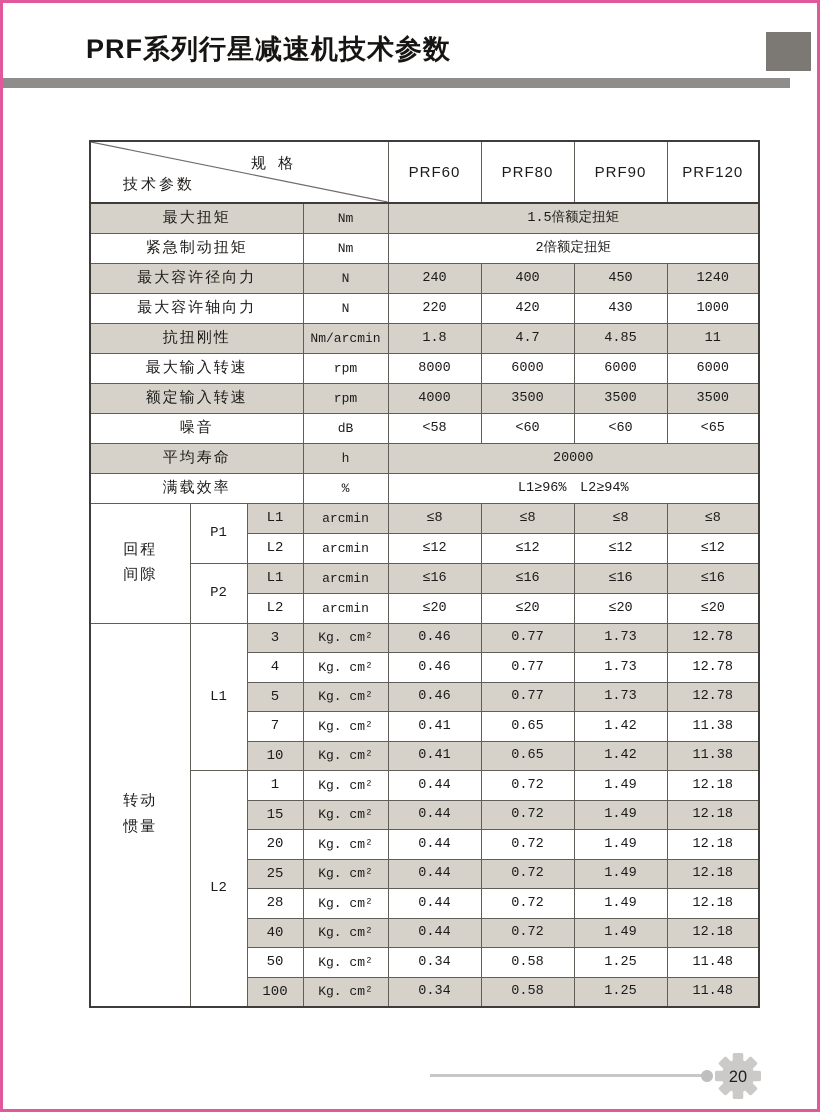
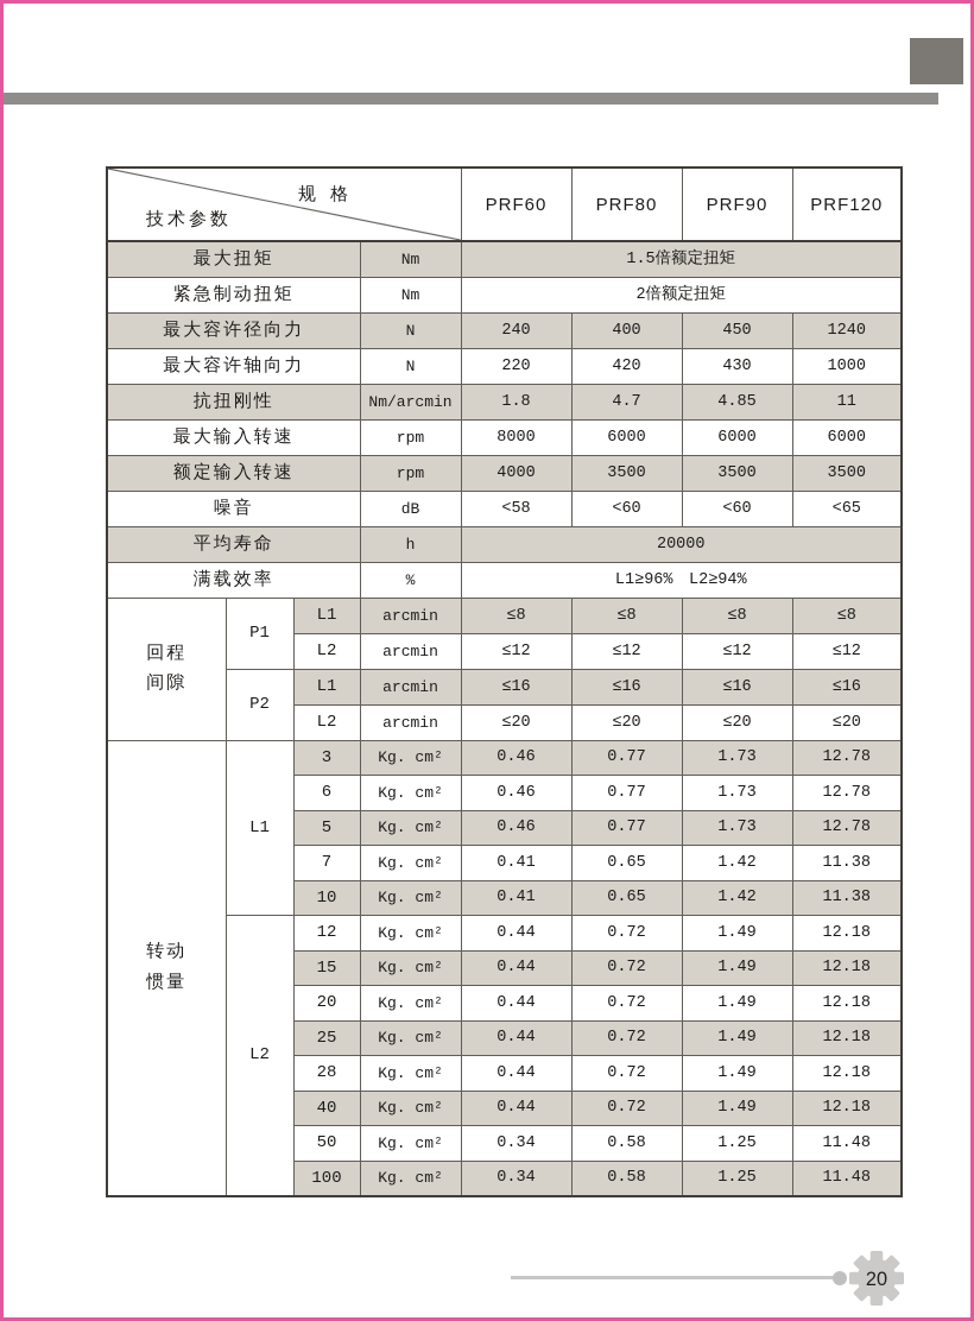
- PRF系列行星减速机技术参数
  规 格 技术参数	PRF60	PRF80	PRF90	PRF120
  最大扭矩	Nm	1.5倍额定扭矩
  紧急制动扭矩	Nm	2倍额定扭矩
  最大容许径向力	N	240	400	450	1240
  最大容许轴向力	N	220	420	430	1000
  抗扭刚性	Nm/arcmin	1.8	4.7	4.85	11
  最大输入转速	rpm	8000	6000	6000	6000
  额定输入转速	rpm	4000	3500	3500	3500
  噪音	dB	<58	<60	<60	<65
  平均寿命	h	20000
  满载效率	%	L1≥96% L2≥94%
  回程 间隙	P1	L1	arcmin	≤8	≤8	≤8	≤8
  L2	arcmin	≤12	≤12	≤12	≤12
  P2	L1	arcmin	≤16	≤16	≤16	≤16
  L2	arcmin	≤20	≤20	≤20	≤20
  转动 惯量	L1	3	Kg. cm²	0.46	0.77	1.73	12.78
- 4	Kg. cm²	0.46	0.77	1.73	12.78
+ 6	Kg. cm²	0.46	0.77	1.73	12.78
  5	Kg. cm²	0.46	0.77	1.73	12.78
  7	Kg. cm²	0.41	0.65	1.42	11.38
  10	Kg. cm²	0.41	0.65	1.42	11.38
- L2	1	Kg. cm²	0.44	0.72	1.49	12.18
+ L2	12	Kg. cm²	0.44	0.72	1.49	12.18
  15	Kg. cm²	0.44	0.72	1.49	12.18
  20	Kg. cm²	0.44	0.72	1.49	12.18
  25	Kg. cm²	0.44	0.72	1.49	12.18
  28	Kg. cm²	0.44	0.72	1.49	12.18
  40	Kg. cm²	0.44	0.72	1.49	12.18
  50	Kg. cm²	0.34	0.58	1.25	11.48
  100	Kg. cm²	0.34	0.58	1.25	11.48
  20
